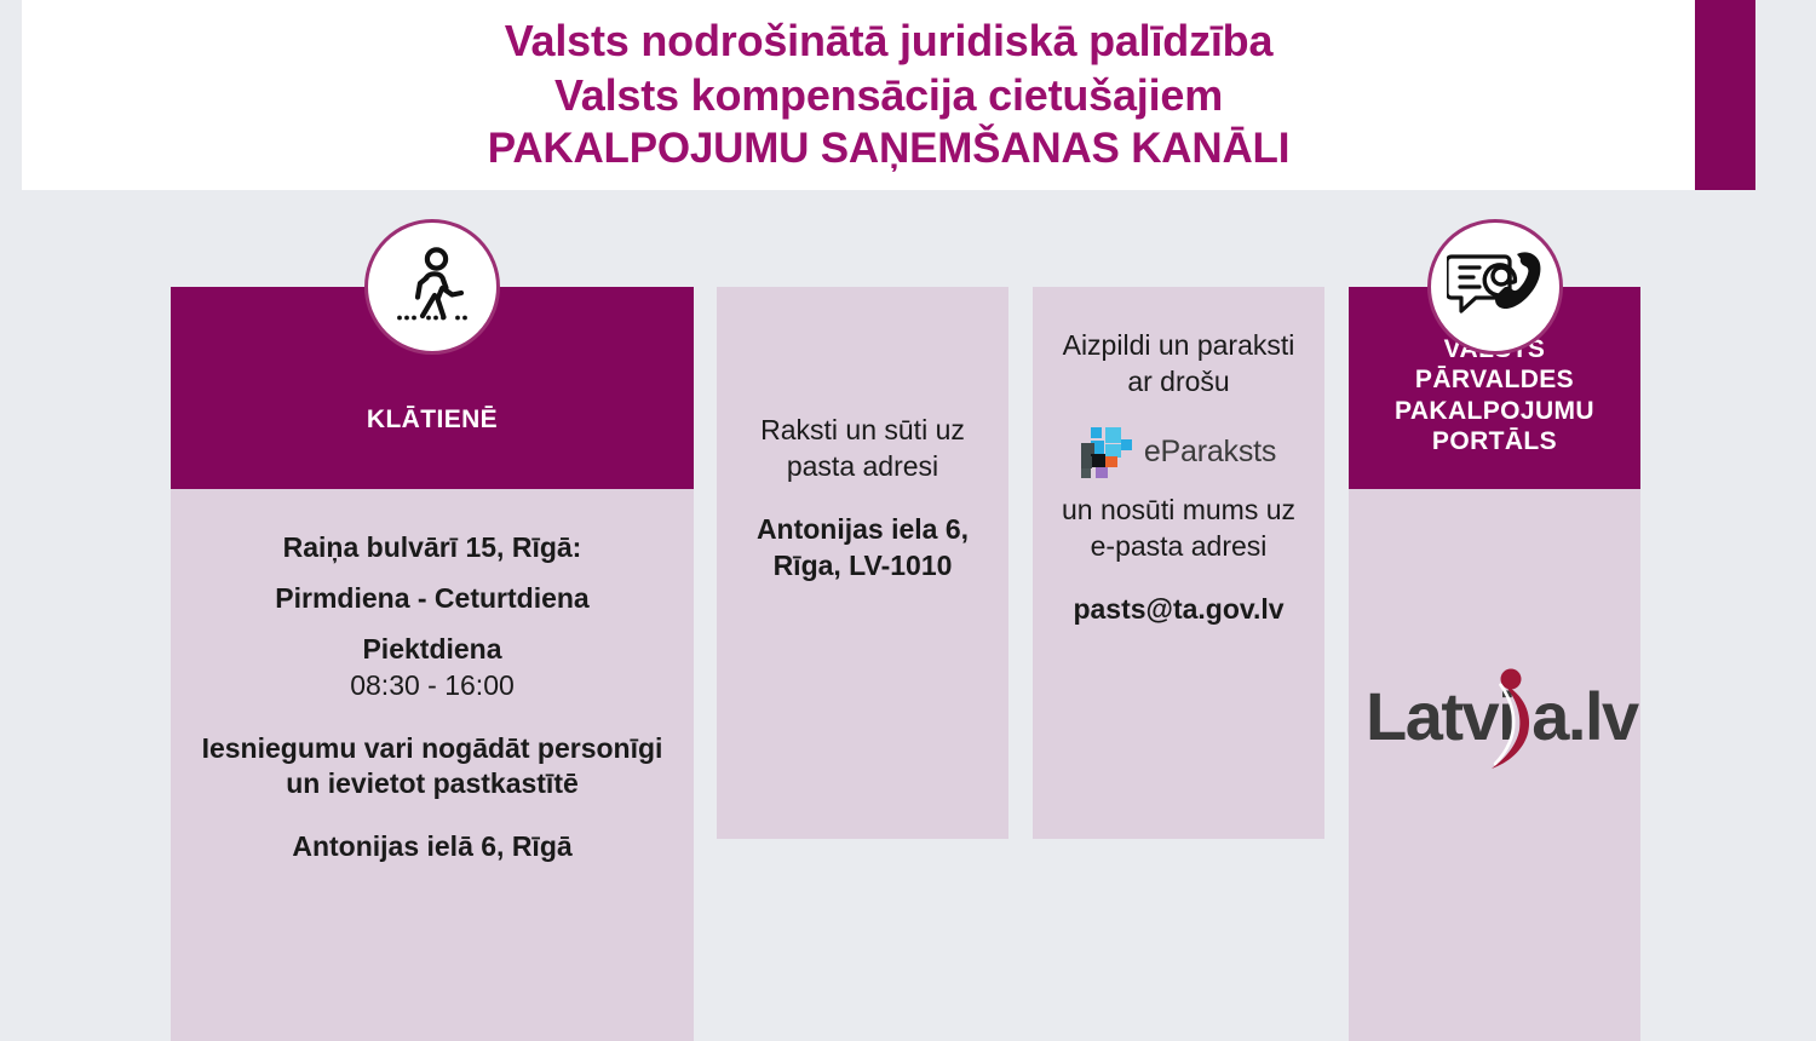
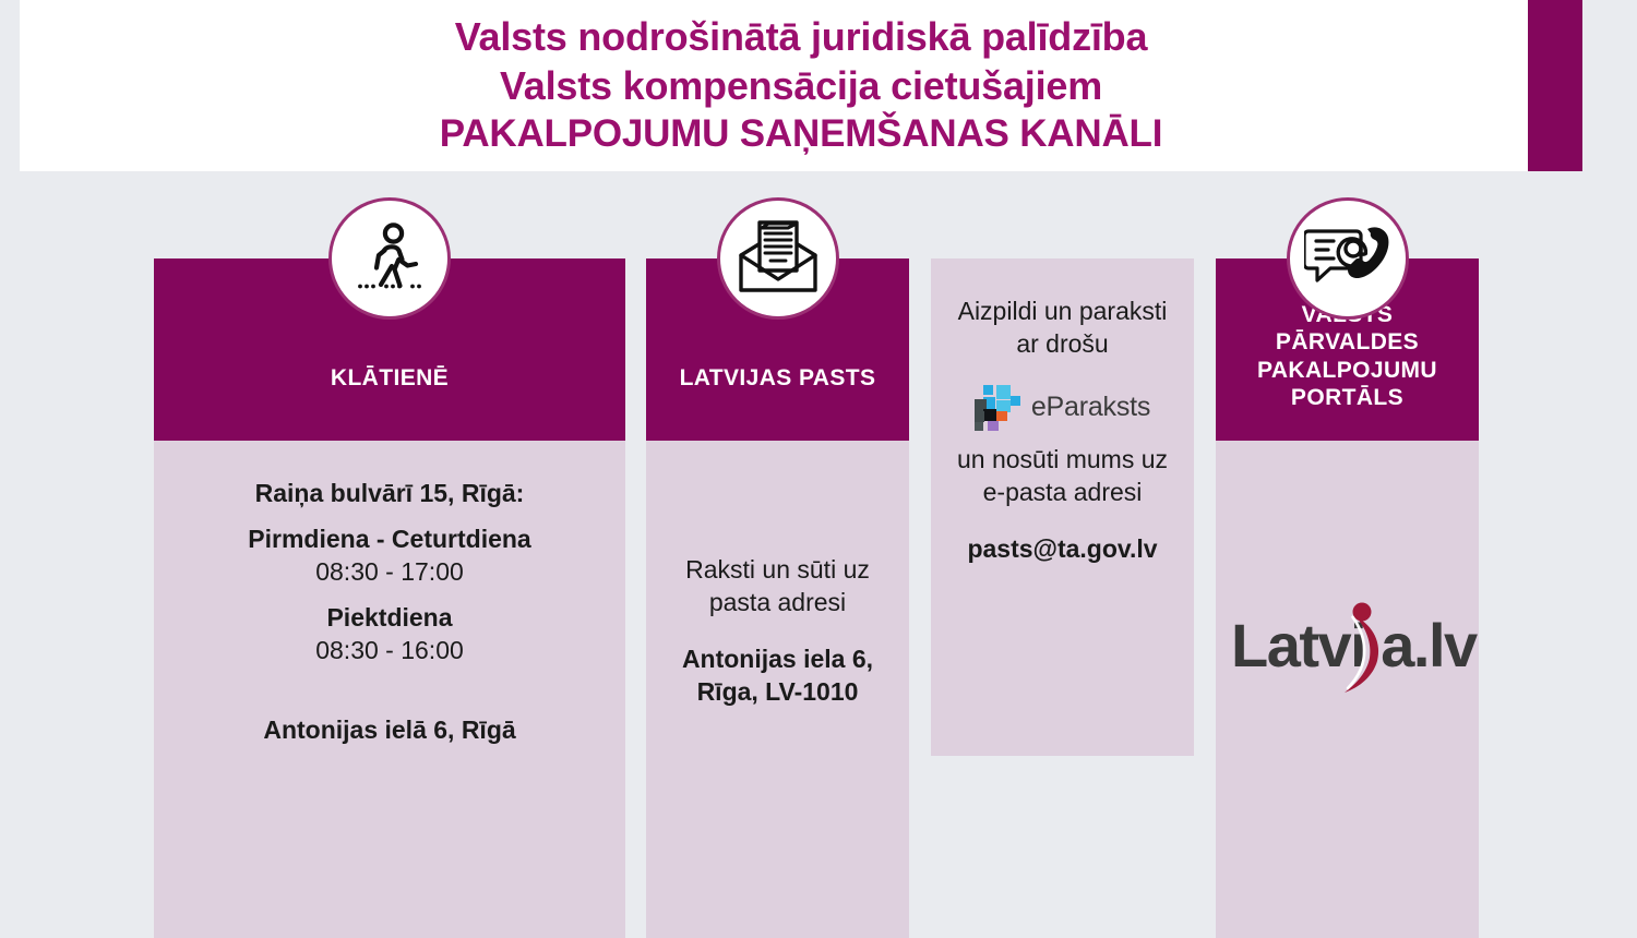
  Valsts nodrošinātā juridiskā palīdzība
  Valsts kompensācija cietušajiem
  PAKALPOJUMU SAŅEMŠANAS KANĀLI
  KLĀTIENĒ
  Raiņa bulvārī 15, Rīgā:
  Pirmdiena - Ceturtdiena
+ 08:30 - 17:00
  Piektdiena
  08:30 - 16:00
- Iesniegumu vari nogādāt personīgi un ievietot pastkastītē
  Antonijas ielā 6, Rīgā
+ LATVIJAS PASTS
  Raksti un sūti uz pasta adresi
  Antonijas iela 6, Rīga, LV-1010
  Aizpildi un paraksti ar drošu
  eParaksts
  un nosūti mums uz e-pasta adresi
  pasts@ta.gov.lv
  PĀRVALDES
  PAKALPOJUMU
  PORTĀLS
  Latvi a.lv
